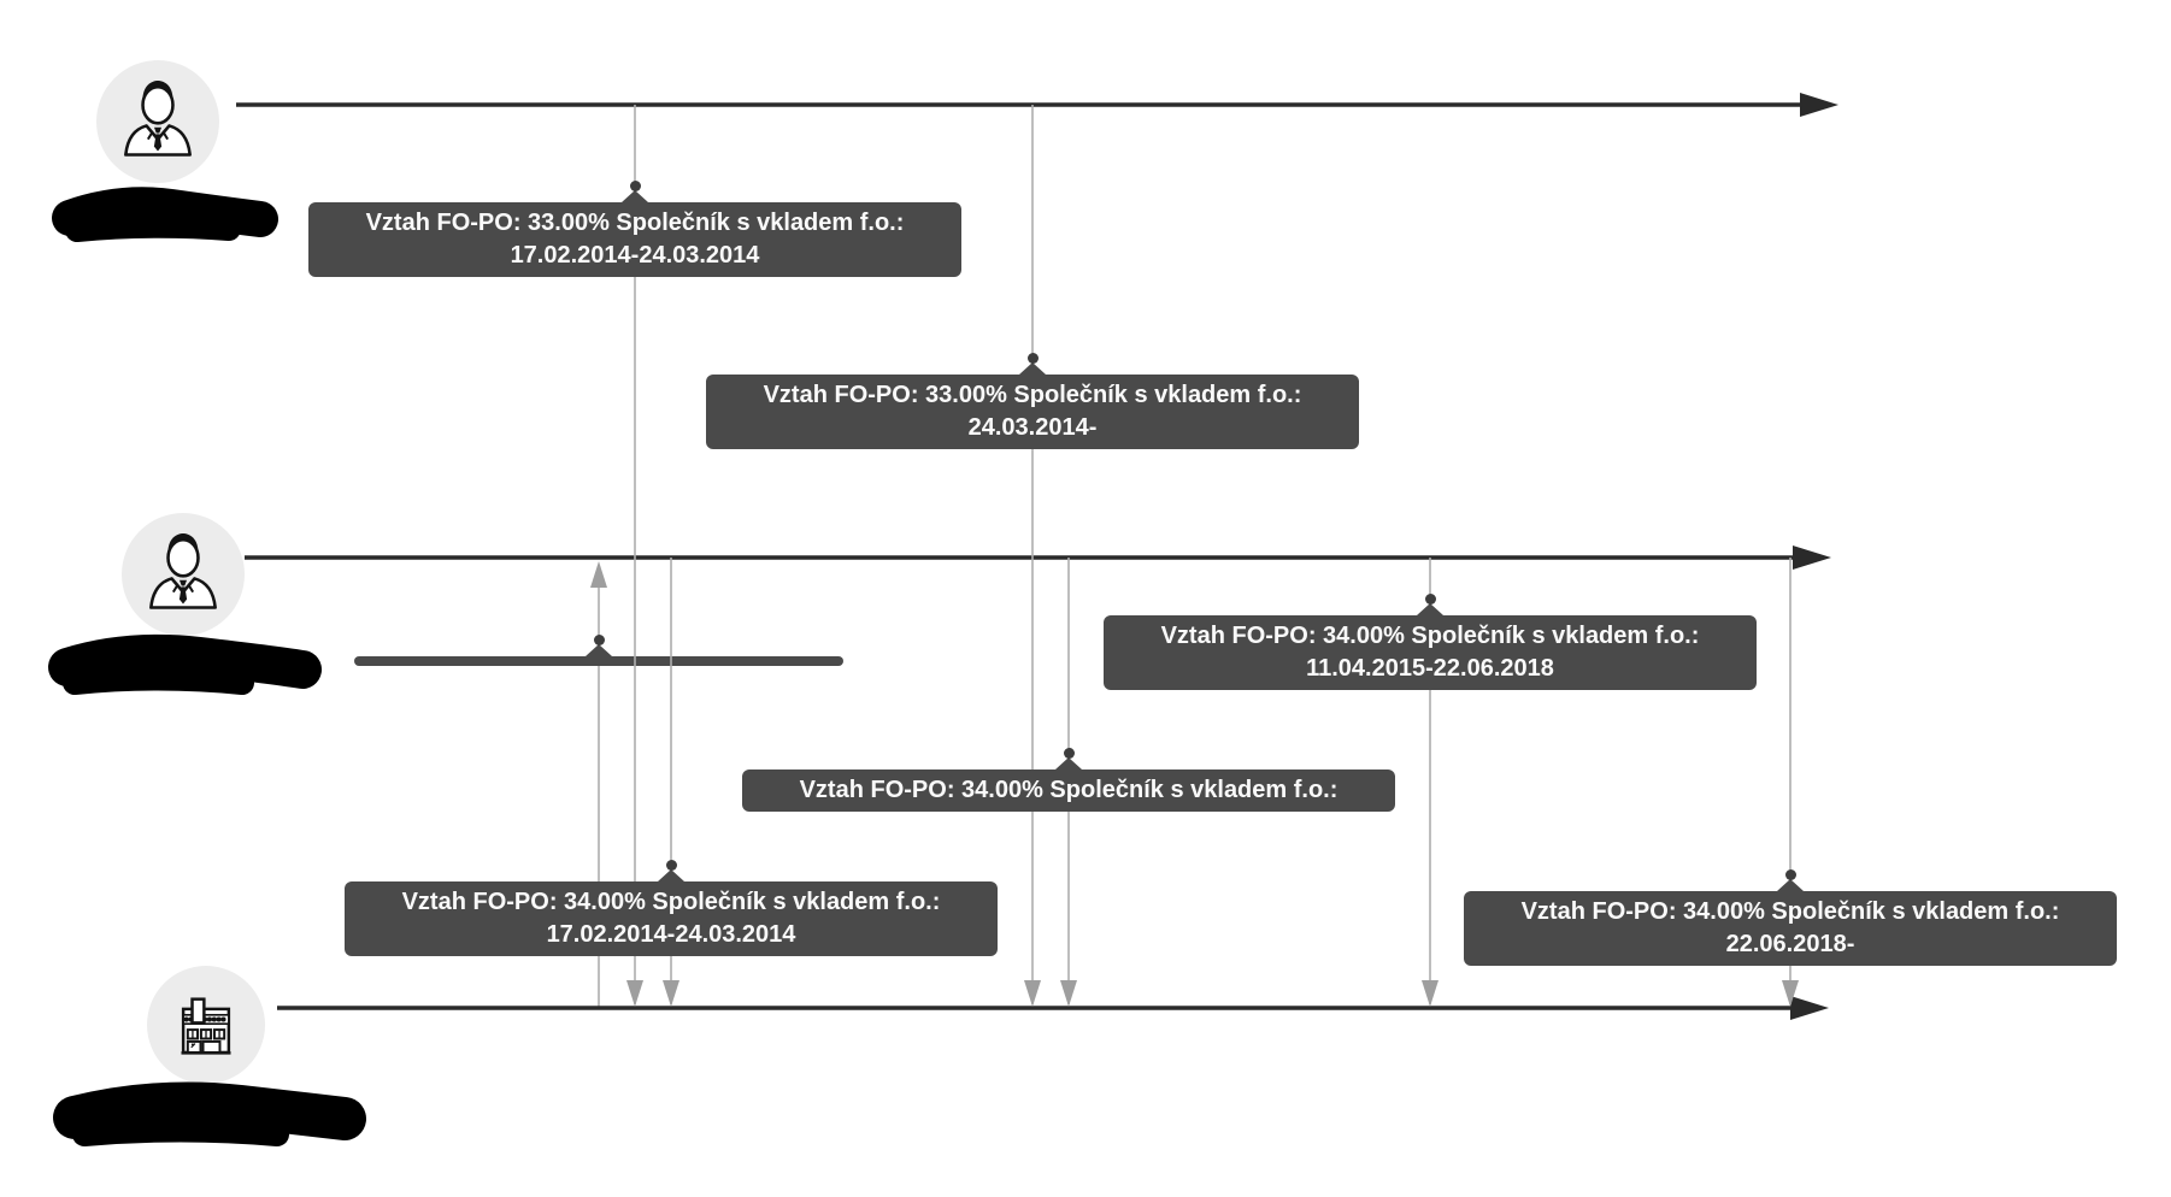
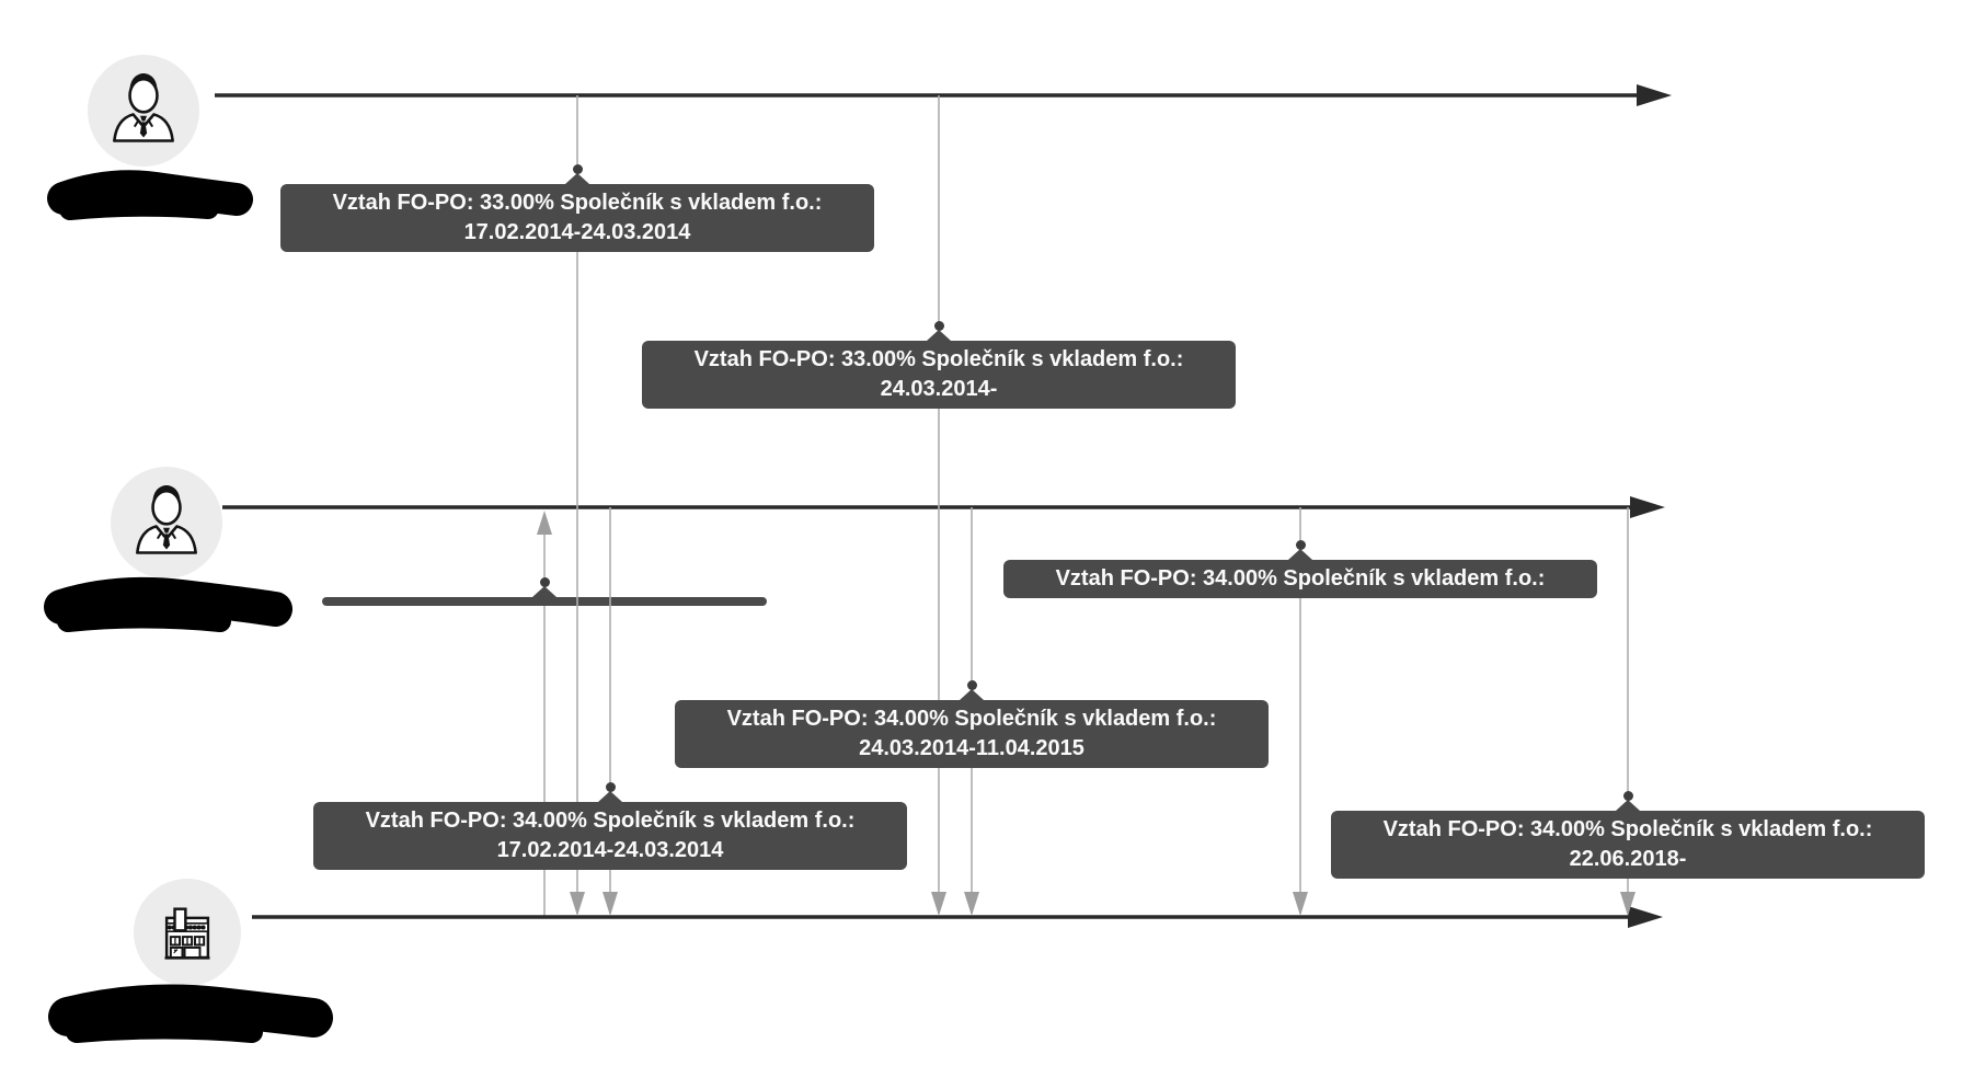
  Vztah FO-PO: 33.00% Společník s vkladem f.o.:
  17.02.2014-24.03.2014
  Vztah FO-PO: 33.00% Společník s vkladem f.o.:
  24.03.2014-
  Vztah FO-PO: 34.00% Společník s vkladem f.o.:
- 11.04.2015-22.06.2018
  Vztah FO-PO: 34.00% Společník s vkladem f.o.:
+ 24.03.2014-11.04.2015
  Vztah FO-PO: 34.00% Společník s vkladem f.o.:
  17.02.2014-24.03.2014
  Vztah FO-PO: 34.00% Společník s vkladem f.o.:
  22.06.2018-
